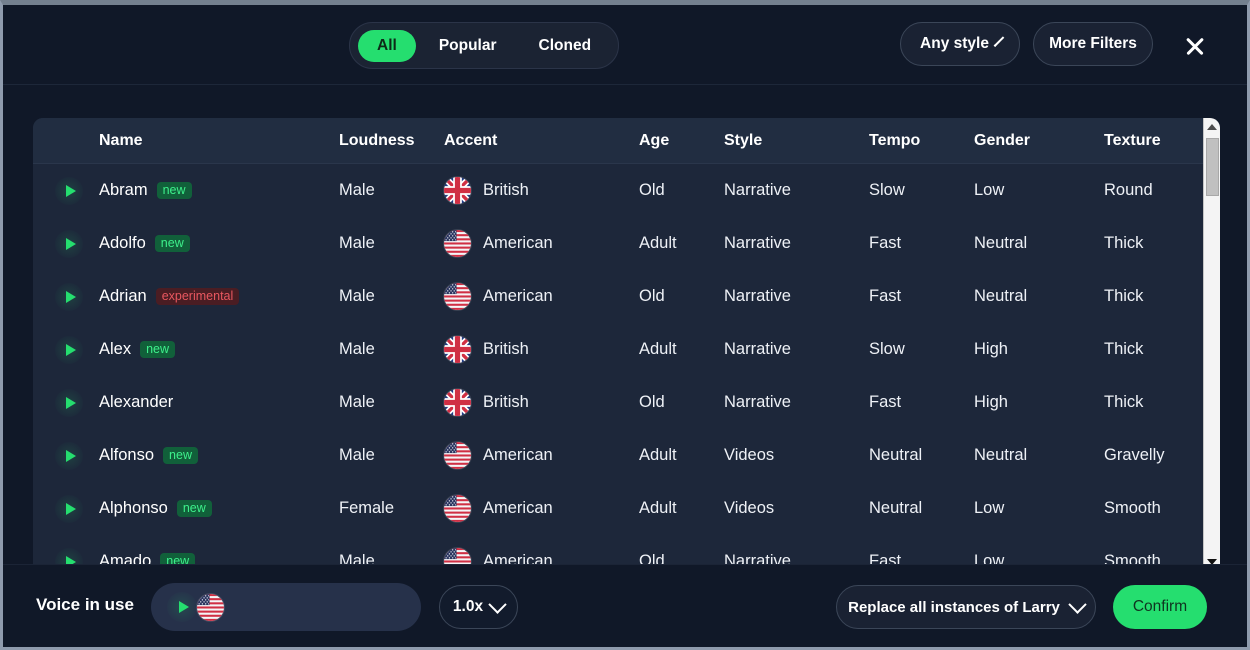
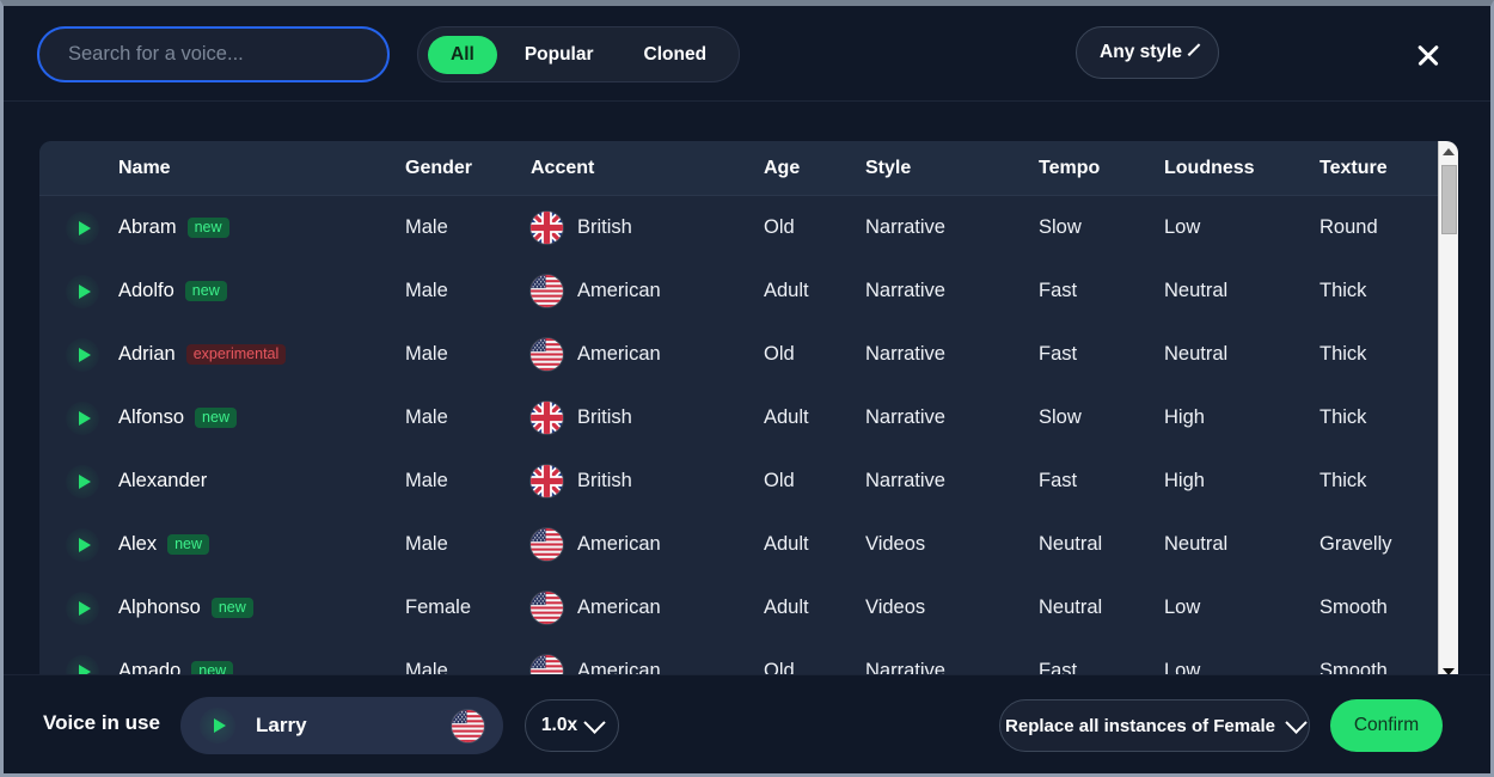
+ Search for a voice...
  All
  Popular
  Cloned
  Any style
- More Filters
  Name
- Loudness
+ Gender
  Accent
  Age
  Style
  Tempo
- Gender
+ Loudness
  Texture
  Abram
  new
  Male
  British
  Old
  Narrative
  Slow
  Low
  Round
  Adolfo
  new
  Male
  American
  Adult
  Narrative
  Fast
  Neutral
  Thick
  Adrian
  experimental
  Male
  American
  Old
  Narrative
  Fast
  Neutral
  Thick
- Alex
+ Alfonso
  new
  Male
  British
  Adult
  Narrative
  Slow
  High
  Thick
  Alexander
  Male
  British
  Old
  Narrative
  Fast
  High
  Thick
- Alfonso
+ Alex
  new
  Male
  American
  Adult
  Videos
  Neutral
  Neutral
  Gravelly
  Alphonso
  new
  Female
  American
  Adult
  Videos
  Neutral
  Low
  Smooth
  Amado
  new
  Male
  American
  Old
  Narrative
  Fast
  Low
  Smooth
  Voice in use
+ Larry
  1.0x
- Replace all instances of Larry
+ Replace all instances of Female
  Confirm
